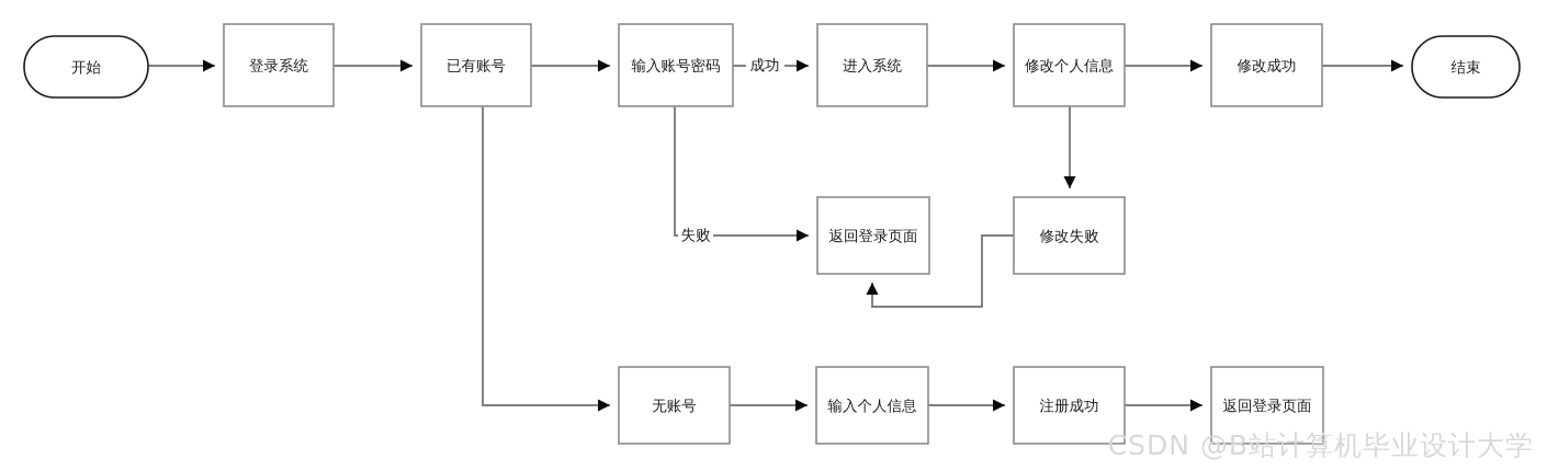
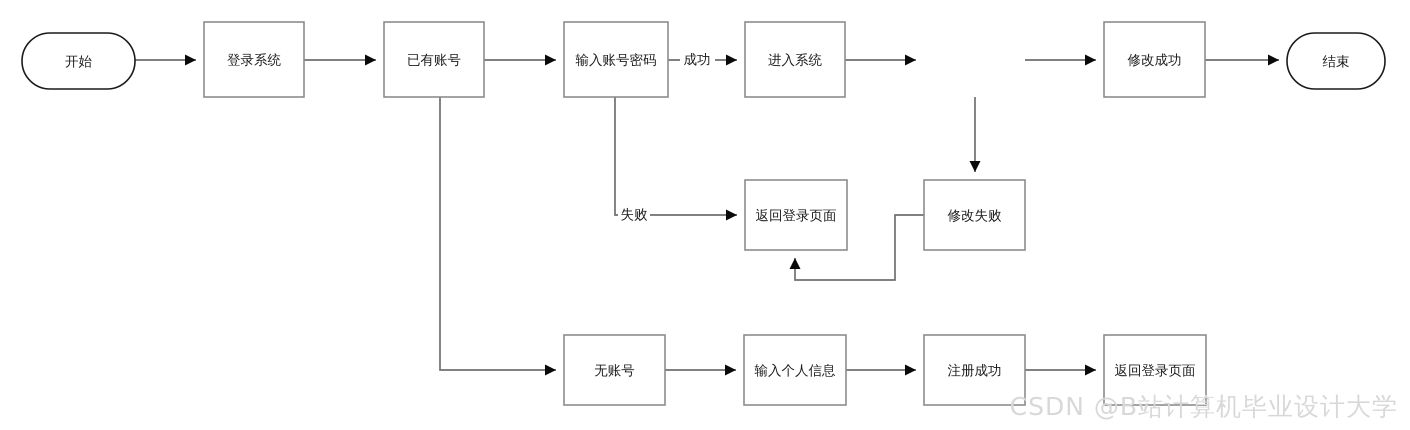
  成功
  失败
  开始
  登录系统
  已有账号
  输入账号密码
  进入系统
- 修改个人信息
  修改成功
  结束
  返回登录页面
  修改失败
  无账号
  输入个人信息
  注册成功
  返回登录页面
  CSDN @B站计算机毕业设计大学
